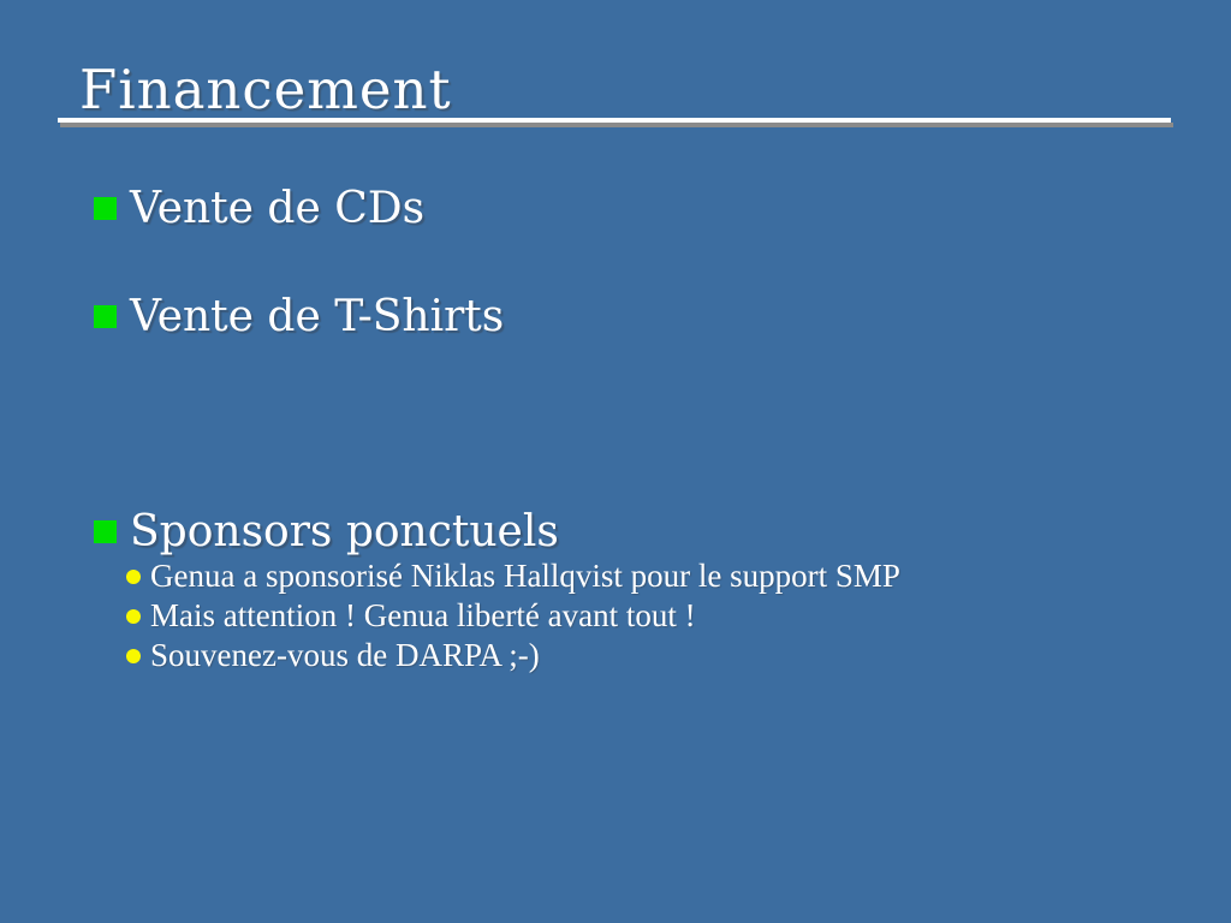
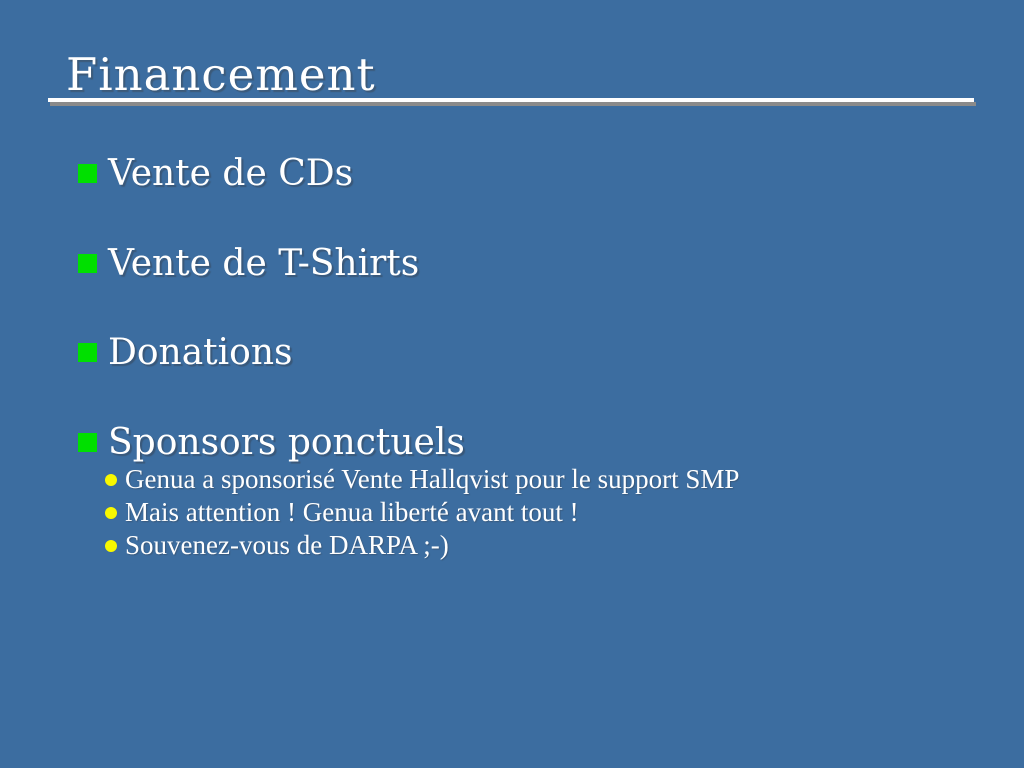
  Financement
  Vente de CDs
  Vente de T-Shirts
+ Donations
  Sponsors ponctuels
- Genua a sponsorisé Niklas Hallqvist pour le support SMP
+ Genua a sponsorisé Vente Hallqvist pour le support SMP
  Mais attention ! Genua liberté avant tout !
  Souvenez-vous de DARPA ;-)
